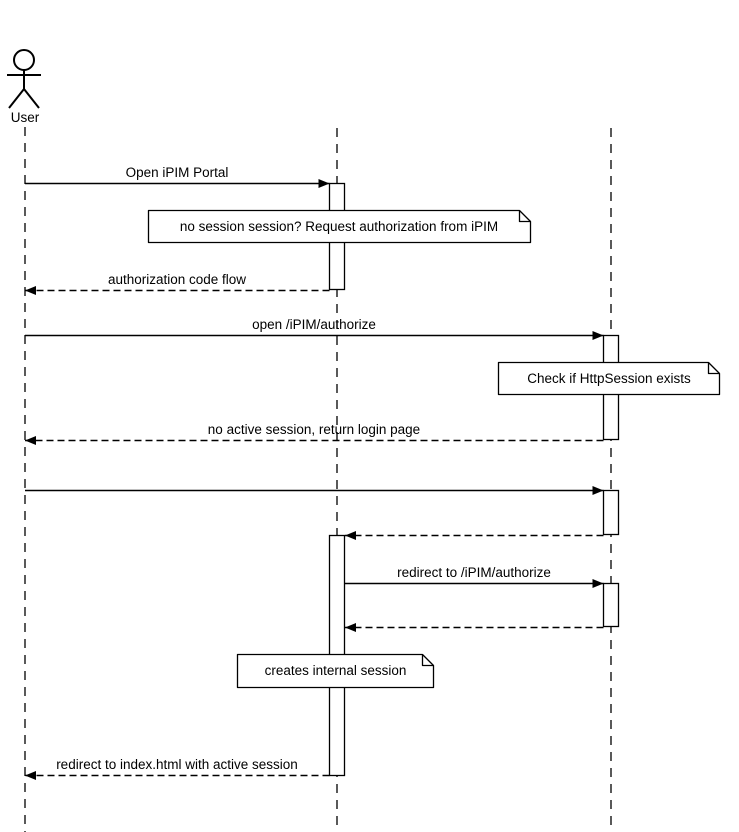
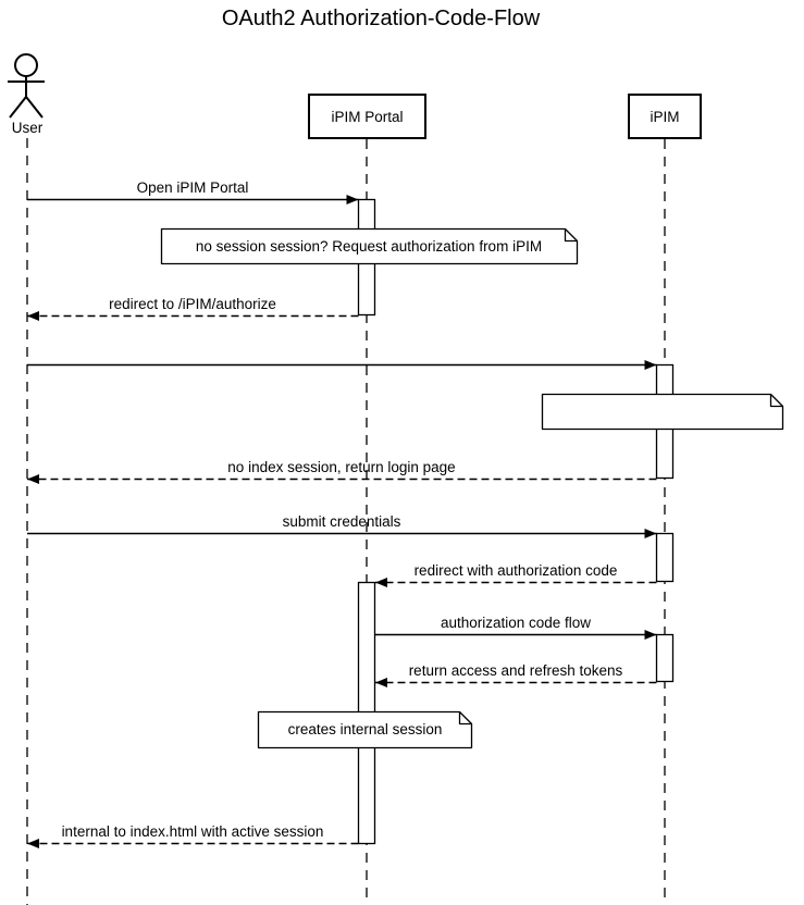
+ OAuth2 Authorization-Code-Flow
  User
+ iPIM Portal
+ iPIM
  Open iPIM Portal
- authorization code flow
+ redirect to /iPIM/authorize
- open /iPIM/authorize
- no active session, return login page
+ no index session, return login page
+ submit credentials
+ redirect with authorization code
- redirect to /iPIM/authorize
+ authorization code flow
+ return access and refresh tokens
- redirect to index.html with active session
+ internal to index.html with active session
  no session session? Request authorization from iPIM
- Check if HttpSession exists
  creates internal session
